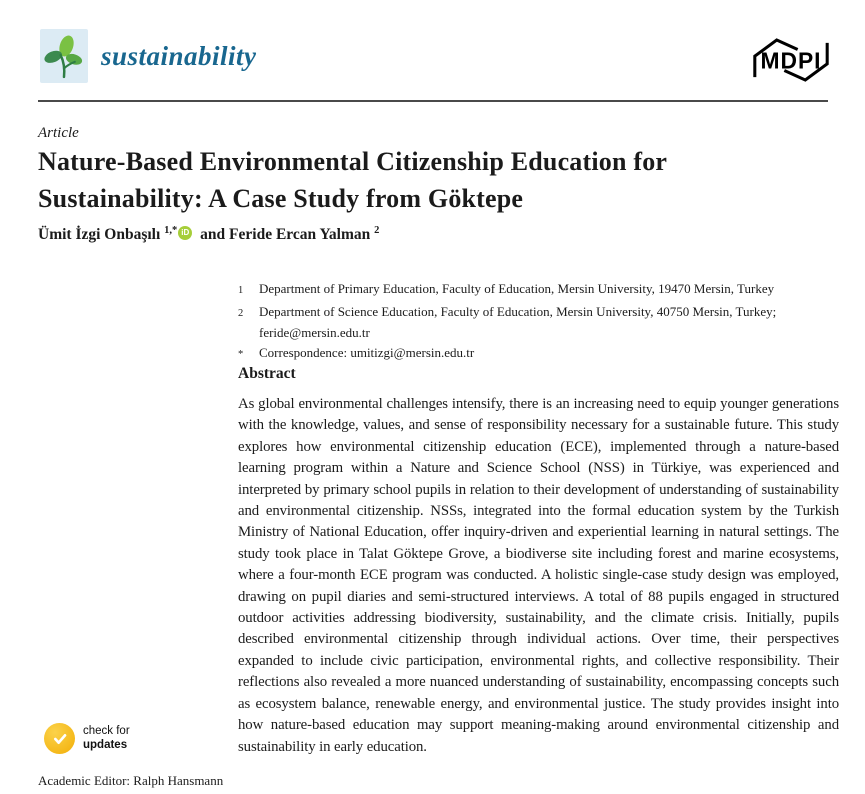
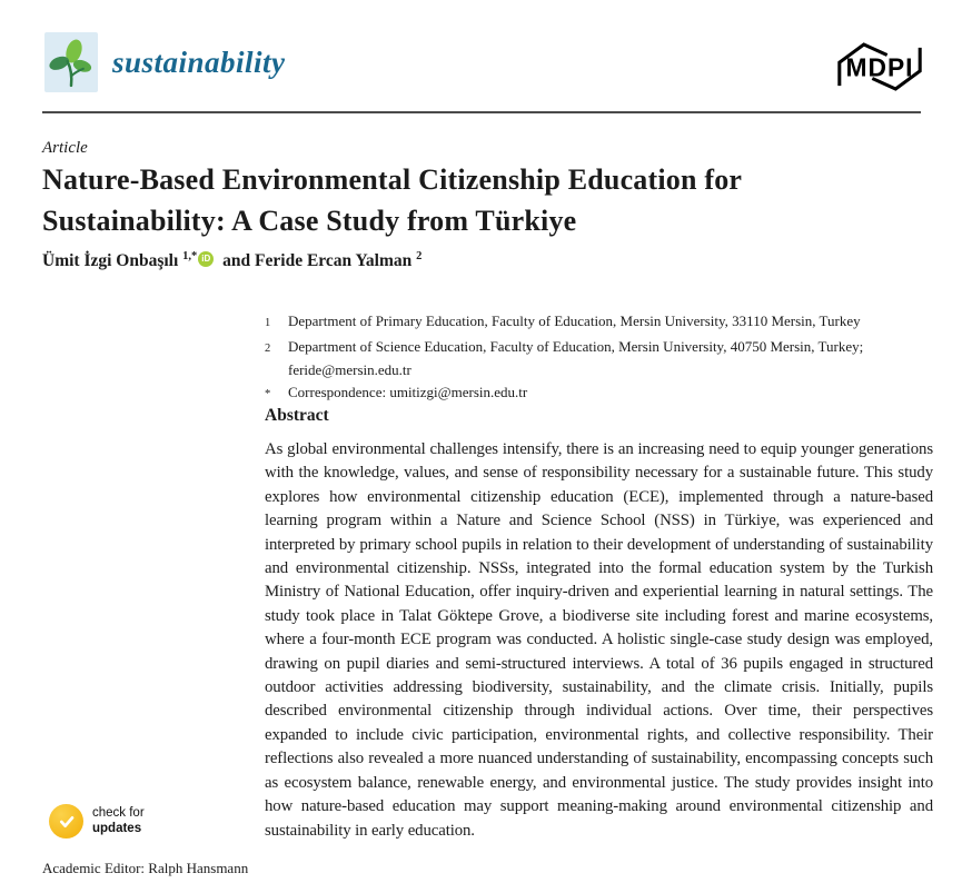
  sustainability
  MDPI
  Article
- Nature-Based Environmental Citizenship Education for Sustainability: A Case Study from Göktepe
+ Nature-Based Environmental Citizenship Education for Sustainability: A Case Study from Türkiye
  Ümit İzgi Onbaşılı 1,* iD and Feride Ercan Yalman 2
  1
- Department of Primary Education, Faculty of Education, Mersin University, 19470 Mersin, Turkey
+ Department of Primary Education, Faculty of Education, Mersin University, 33110 Mersin, Turkey
  2
  Department of Science Education, Faculty of Education, Mersin University, 40750 Mersin, Turkey; feride@mersin.edu.tr
  *
  Correspondence: umitizgi@mersin.edu.tr
  Abstract
- As global environmental challenges intensify, there is an increasing need to equip younger generations with the knowledge, values, and sense of responsibility necessary for a sustainable future. This study explores how environmental citizenship education (ECE), implemented through a nature-based learning program within a Nature and Science School (NSS) in Türkiye, was experienced and interpreted by primary school pupils in relation to their development of understanding of sustainability and environmental citizenship. NSSs, integrated into the formal education system by the Turkish Ministry of National Education, offer inquiry-driven and experiential learning in natural settings. The study took place in Talat Göktepe Grove, a biodiverse site including forest and marine ecosystems, where a four-month ECE program was conducted. A holistic single-case study design was employed, drawing on pupil diaries and semi-structured interviews. A total of 88 pupils engaged in structured outdoor activities addressing biodiversity, sustainability, and the climate crisis. Initially, pupils described environmental citizenship through individual actions. Over time, their perspectives expanded to include civic participation, environmental rights, and collective responsibility. Their reflections also revealed a more nuanced understanding of sustainability, encompassing concepts such as ecosystem balance, renewable energy, and environmental justice. The study provides insight into how nature-based education may support meaning-making around environmental citizenship and sustainability in early education.
+ As global environmental challenges intensify, there is an increasing need to equip younger generations with the knowledge, values, and sense of responsibility necessary for a sustainable future. This study explores how environmental citizenship education (ECE), implemented through a nature-based learning program within a Nature and Science School (NSS) in Türkiye, was experienced and interpreted by primary school pupils in relation to their development of understanding of sustainability and environmental citizenship. NSSs, integrated into the formal education system by the Turkish Ministry of National Education, offer inquiry-driven and experiential learning in natural settings. The study took place in Talat Göktepe Grove, a biodiverse site including forest and marine ecosystems, where a four-month ECE program was conducted. A holistic single-case study design was employed, drawing on pupil diaries and semi-structured interviews. A total of 36 pupils engaged in structured outdoor activities addressing biodiversity, sustainability, and the climate crisis. Initially, pupils described environmental citizenship through individual actions. Over time, their perspectives expanded to include civic participation, environmental rights, and collective responsibility. Their reflections also revealed a more nuanced understanding of sustainability, encompassing concepts such as ecosystem balance, renewable energy, and environmental justice. The study provides insight into how nature-based education may support meaning-making around environmental citizenship and sustainability in early education.
  check for
  updates
  Academic Editor: Ralph Hansmann
